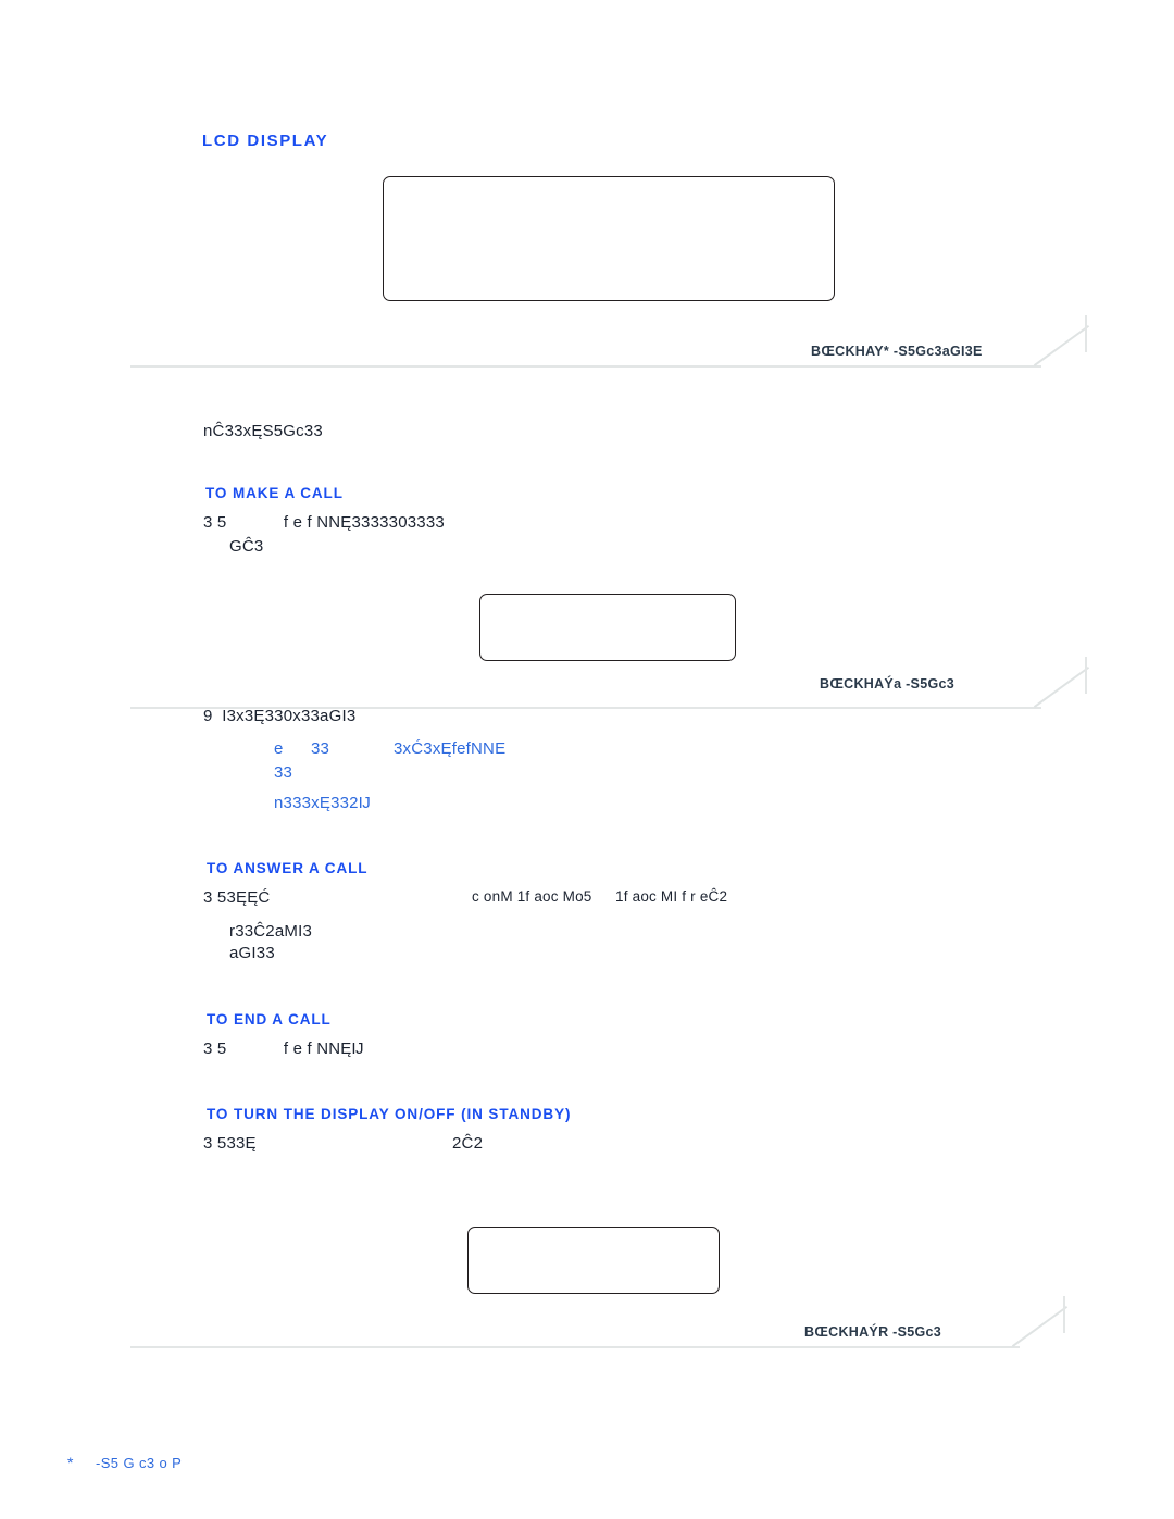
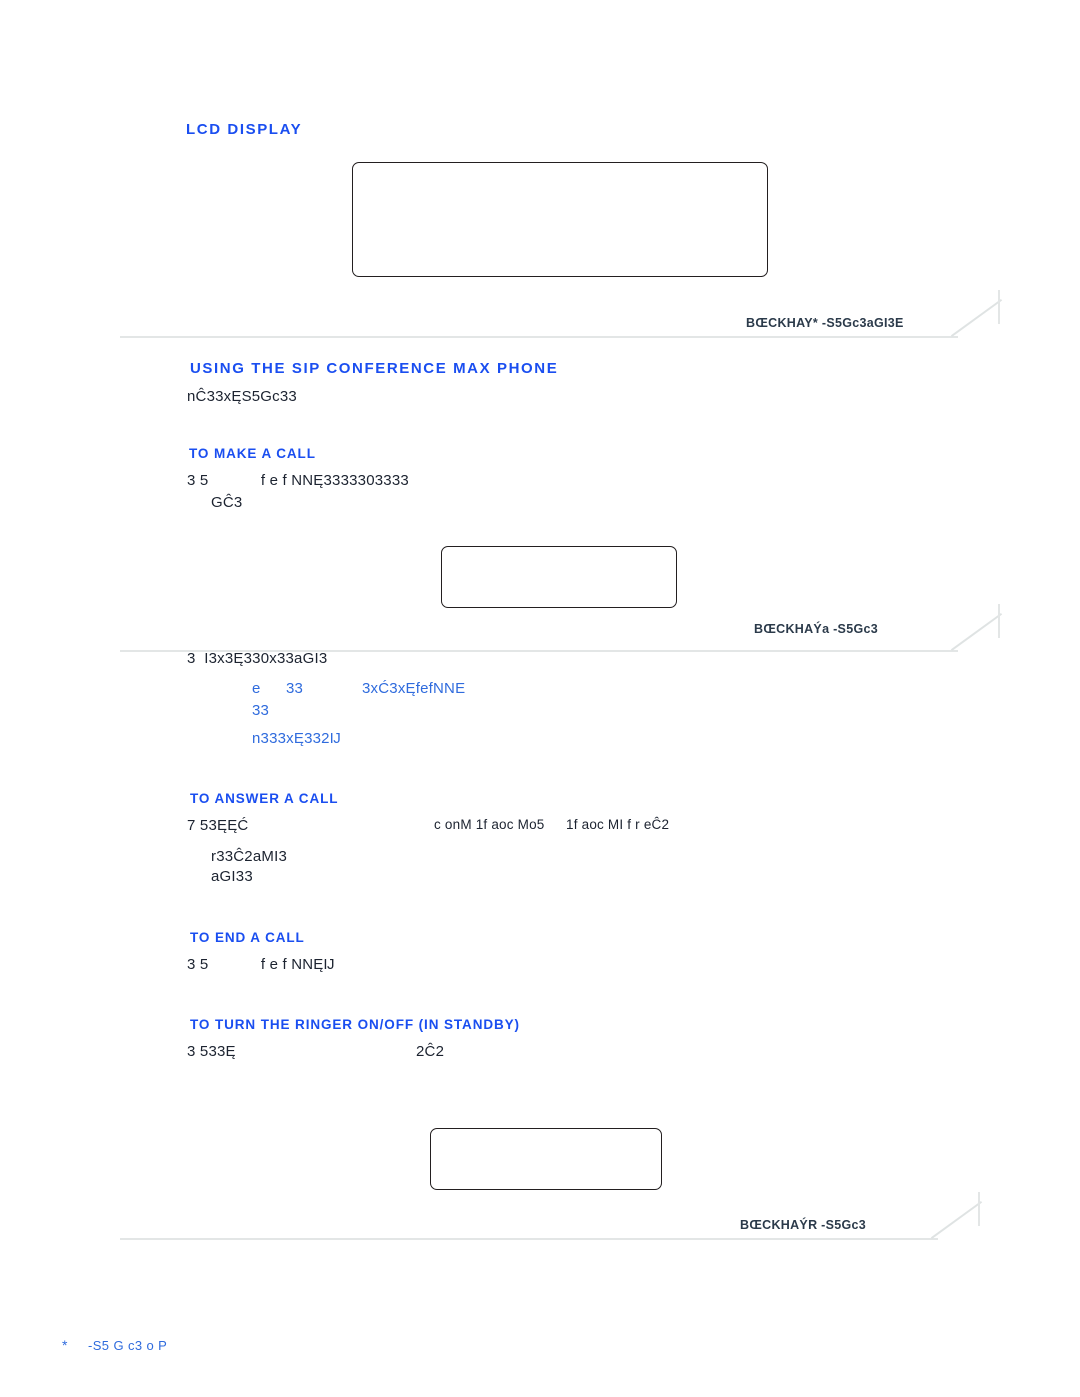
  LCD DISPLAY
  BŒCKHAY* -S5Gc3aGI3E
+ USING THE SIP CONFERENCE MAX PHONE
  nĈ33xĘS5Gc33
  TO MAKE A CALL
  3 5 f e f NNĘ3333303333
  GĈ3
  BŒCKHAÝa -S5Gc3
- 9 I3x3Ę330x33aGI3
+ 3 I3x3Ę330x33aGI3
  e
  33
  3xĆ3xĘfefNNE
  33
  n333xĘ332Ĳ
  TO ANSWER A CALL
- 3 53ĘĘĆ
+ 7 53ĘĘĆ
  c onM 1f aoc Mo5
  1f aoc MI f r eĈ2
  r33Ĉ2aMI3
  aGI33
  TO END A CALL
  3 5 f e f NNĘĲ
- TO TURN THE DISPLAY ON/OFF (IN STANDBY)
+ TO TURN THE RINGER ON/OFF (IN STANDBY)
  3 533Ę
  2Ĉ2
  BŒCKHAÝR -S5Gc3
  *
  -S5 G c3 o P
